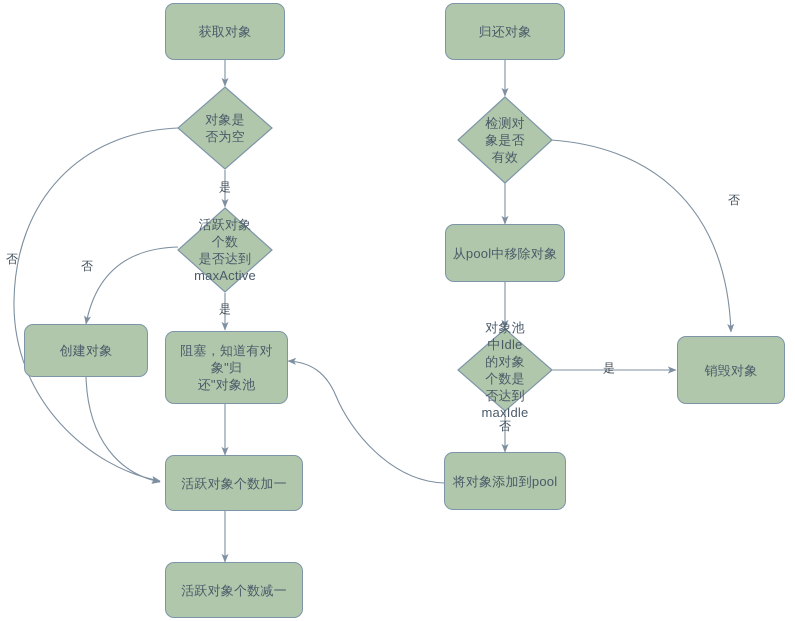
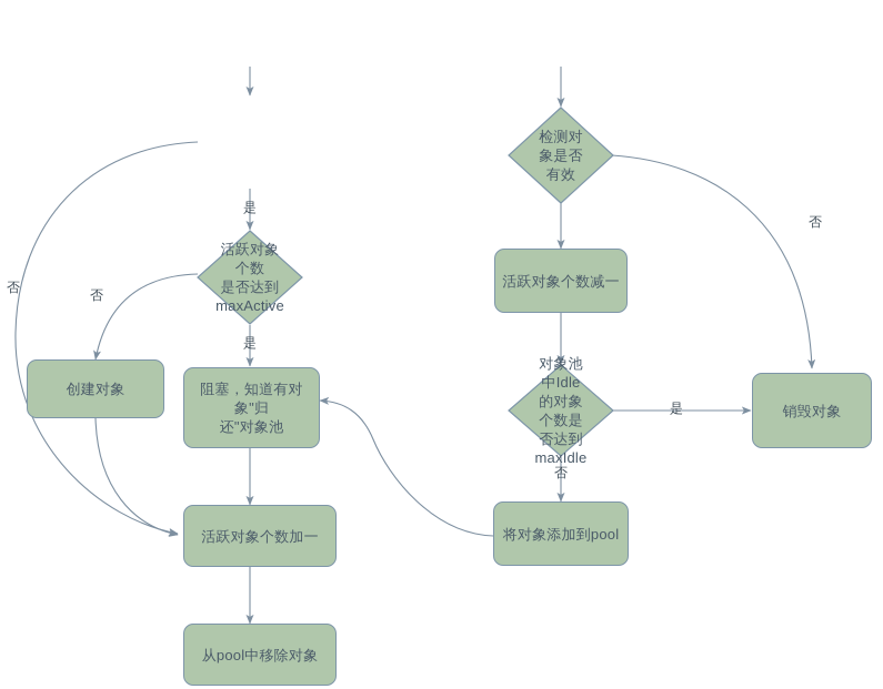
- 获取对象
- 对象是否为空
  活跃对象个数
  是否达到
  maxActive
  创建对象
  阻塞，知道有对象"归
  还"对象池
  活跃对象个数加一
- 活跃对象个数减一
+ 从pool中移除对象
- 归还对象
  检测对象是否
  有效
- 从pool中移除对象
+ 活跃对象个数减一
  对象池中Idle
  的对象个数是
  否达到
  maxIdle
  将对象添加到pool
  销毁对象
  是
  否
  是
  否
  否
  是
  否
